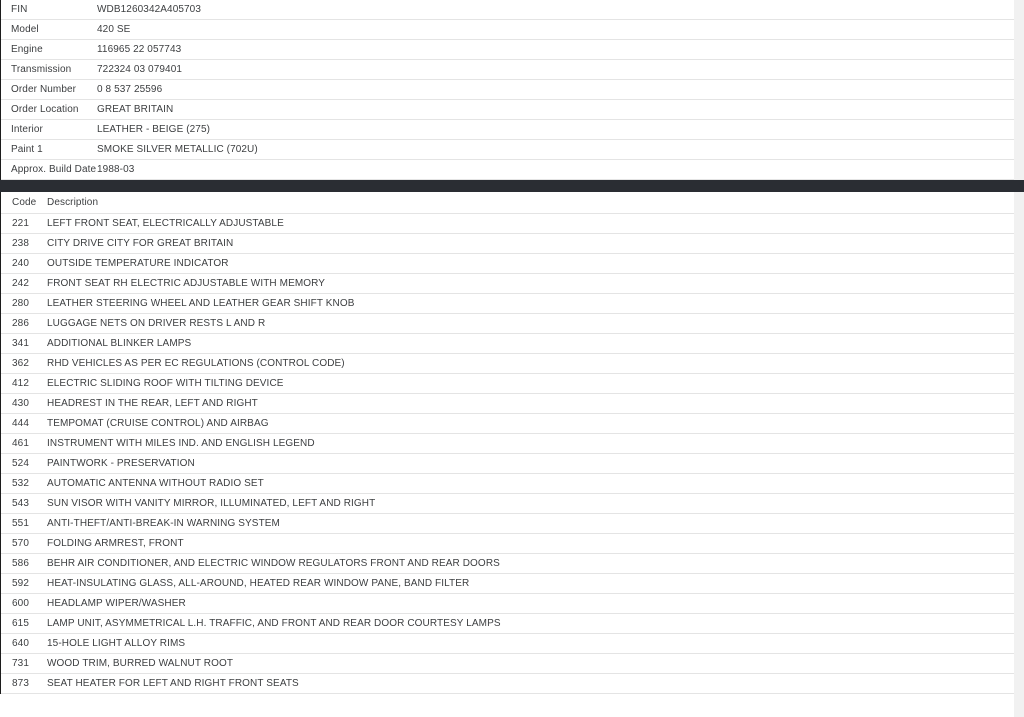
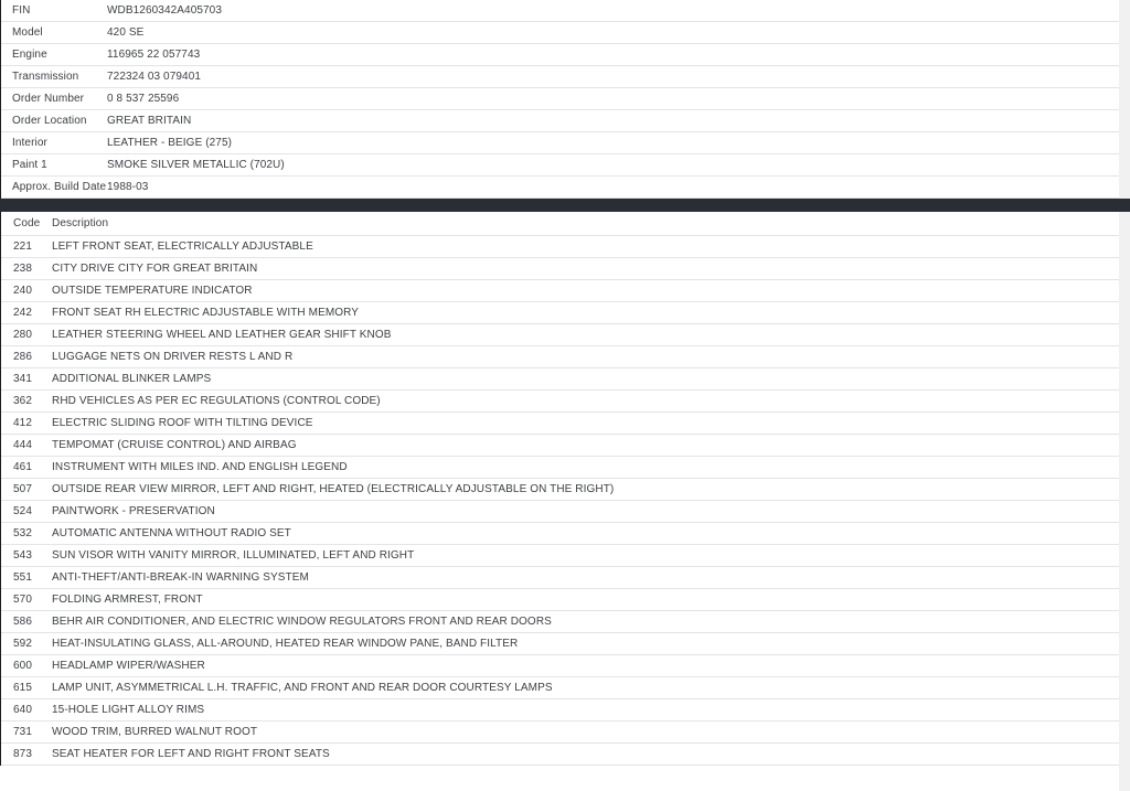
  FIN	WDB1260342A405703
  Model	420 SE
  Engine	116965 22 057743
  Transmission	722324 03 079401
  Order Number	0 8 537 25596
  Order Location	GREAT BRITAIN
  Interior	LEATHER - BEIGE (275)
  Paint 1	SMOKE SILVER METALLIC (702U)
  Approx. Build Date	1988-03
  Code	Description
  221	LEFT FRONT SEAT, ELECTRICALLY ADJUSTABLE
  238	CITY DRIVE CITY FOR GREAT BRITAIN
  240	OUTSIDE TEMPERATURE INDICATOR
  242	FRONT SEAT RH ELECTRIC ADJUSTABLE WITH MEMORY
  280	LEATHER STEERING WHEEL AND LEATHER GEAR SHIFT KNOB
  286	LUGGAGE NETS ON DRIVER RESTS L AND R
  341	ADDITIONAL BLINKER LAMPS
  362	RHD VEHICLES AS PER EC REGULATIONS (CONTROL CODE)
  412	ELECTRIC SLIDING ROOF WITH TILTING DEVICE
- 430	HEADREST IN THE REAR, LEFT AND RIGHT
  444	TEMPOMAT (CRUISE CONTROL) AND AIRBAG
  461	INSTRUMENT WITH MILES IND. AND ENGLISH LEGEND
+ 507	OUTSIDE REAR VIEW MIRROR, LEFT AND RIGHT, HEATED (ELECTRICALLY ADJUSTABLE ON THE RIGHT)
  524	PAINTWORK - PRESERVATION
  532	AUTOMATIC ANTENNA WITHOUT RADIO SET
  543	SUN VISOR WITH VANITY MIRROR, ILLUMINATED, LEFT AND RIGHT
  551	ANTI-THEFT/ANTI-BREAK-IN WARNING SYSTEM
  570	FOLDING ARMREST, FRONT
  586	BEHR AIR CONDITIONER, AND ELECTRIC WINDOW REGULATORS FRONT AND REAR DOORS
  592	HEAT-INSULATING GLASS, ALL-AROUND, HEATED REAR WINDOW PANE, BAND FILTER
  600	HEADLAMP WIPER/WASHER
  615	LAMP UNIT, ASYMMETRICAL L.H. TRAFFIC, AND FRONT AND REAR DOOR COURTESY LAMPS
  640	15-HOLE LIGHT ALLOY RIMS
  731	WOOD TRIM, BURRED WALNUT ROOT
  873	SEAT HEATER FOR LEFT AND RIGHT FRONT SEATS
